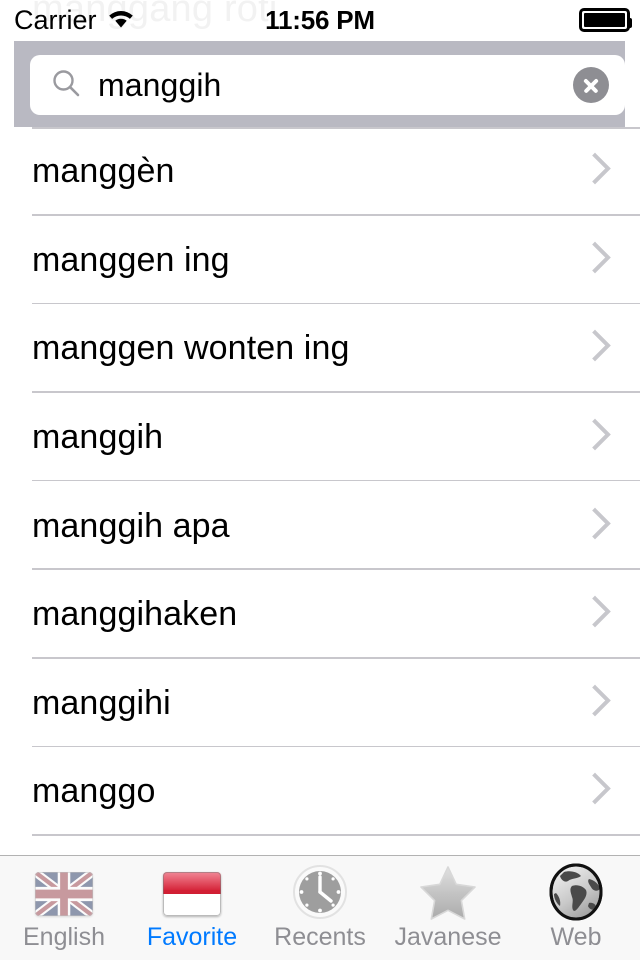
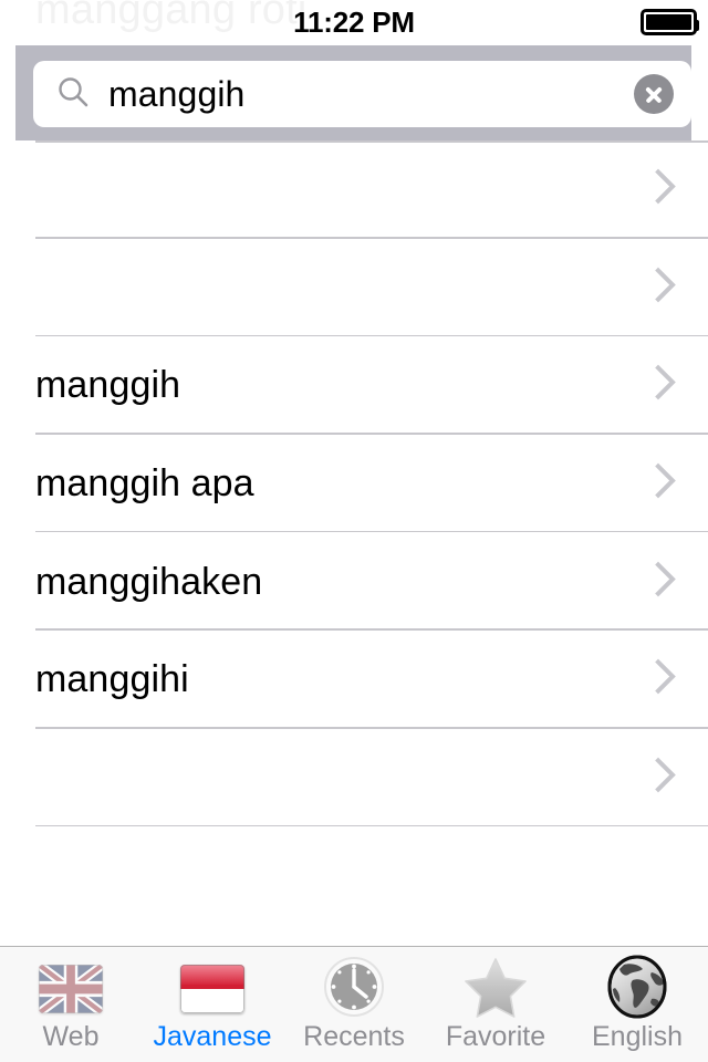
  manggang roti
- Carrier
- 11:56 PM
+ 11:22 PM
  manggih
- manggèn
- manggen ing
- manggen wonten ing
  manggih
  manggih apa
  manggihaken
  manggihi
- manggo
- English
+ Web
- Favorite
+ Javanese
  Recents
- Javanese
+ Favorite
- Web
+ English
